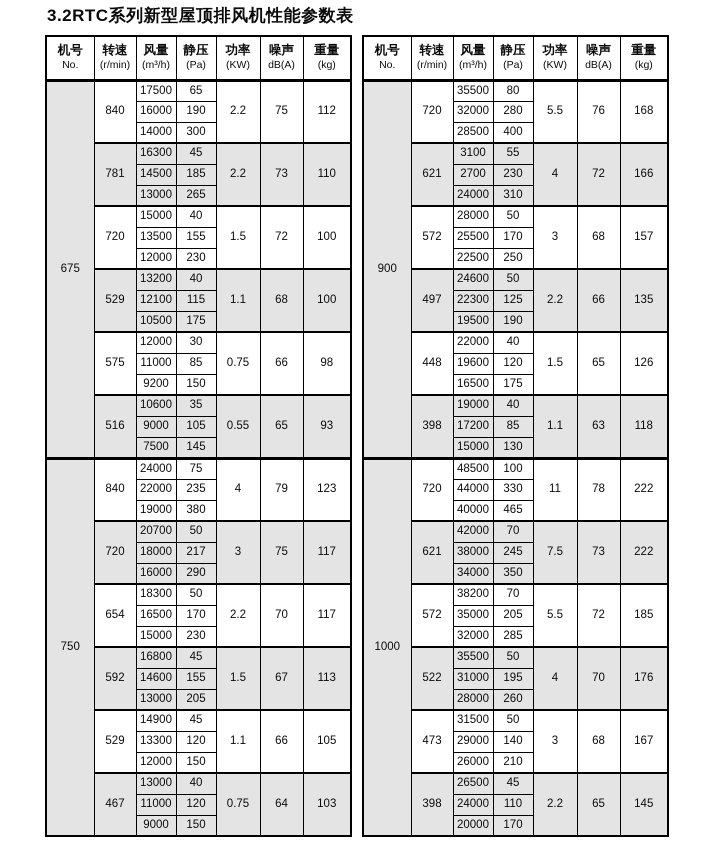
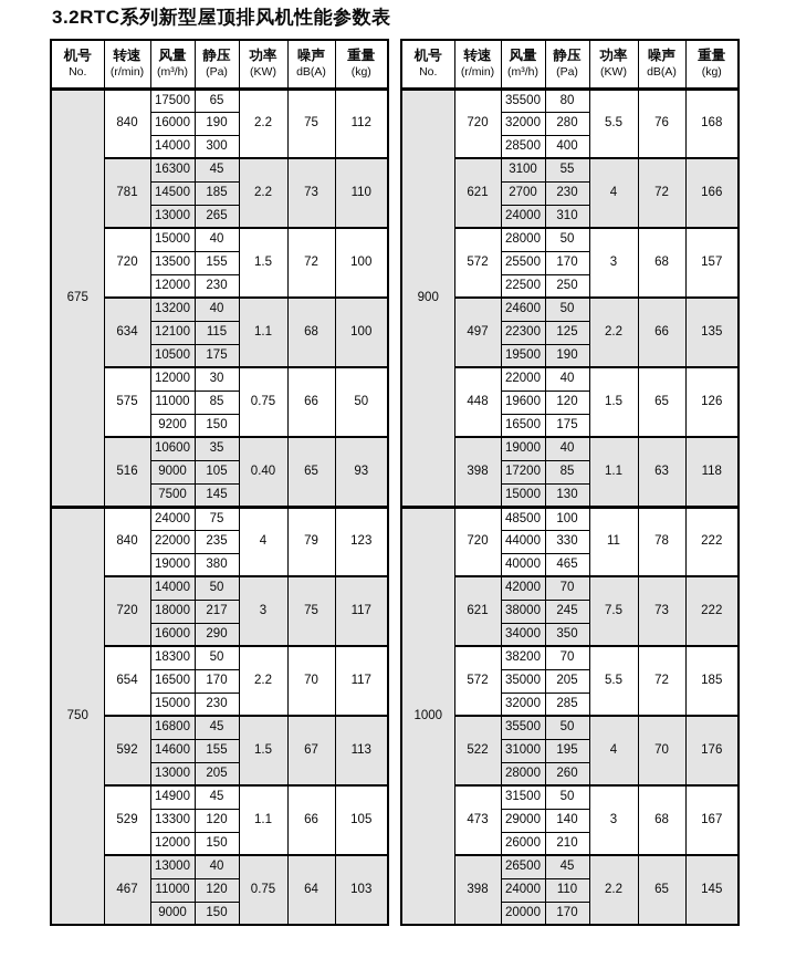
  3.2RTC系列新型屋顶排风机性能参数表
  机号No.	转速(r/min)	风量(m³/h)	静压(Pa)	功率(KW)	噪声dB(A)	重量(kg)
  675	840	17500	65	2.2	75	112
  16000	190
  14000	300
  781	16300	45	2.2	73	110
  14500	185
  13000	265
  720	15000	40	1.5	72	100
  13500	155
  12000	230
- 529	13200	40	1.1	68	100
+ 634	13200	40	1.1	68	100
  12100	115
  10500	175
- 575	12000	30	0.75	66	98
+ 575	12000	30	0.75	66	50
  11000	85
  9200	150
- 516	10600	35	0.55	65	93
+ 516	10600	35	0.40	65	93
  9000	105
  7500	145
  750	840	24000	75	4	79	123
  22000	235
  19000	380
- 720	20700	50	3	75	117
+ 720	14000	50	3	75	117
  18000	217
  16000	290
  654	18300	50	2.2	70	117
  16500	170
  15000	230
  592	16800	45	1.5	67	113
  14600	155
  13000	205
  529	14900	45	1.1	66	105
  13300	120
  12000	150
  467	13000	40	0.75	64	103
  11000	120
  9000	150
  机号No.	转速(r/min)	风量(m³/h)	静压(Pa)	功率(KW)	噪声dB(A)	重量(kg)
  900	720	35500	80	5.5	76	168
  32000	280
  28500	400
  621	3100	55	4	72	166
  2700	230
  24000	310
  572	28000	50	3	68	157
  25500	170
  22500	250
  497	24600	50	2.2	66	135
  22300	125
  19500	190
  448	22000	40	1.5	65	126
  19600	120
  16500	175
  398	19000	40	1.1	63	118
  17200	85
  15000	130
  1000	720	48500	100	11	78	222
  44000	330
  40000	465
  621	42000	70	7.5	73	222
  38000	245
  34000	350
  572	38200	70	5.5	72	185
  35000	205
  32000	285
  522	35500	50	4	70	176
  31000	195
  28000	260
  473	31500	50	3	68	167
  29000	140
  26000	210
  398	26500	45	2.2	65	145
  24000	110
  20000	170
